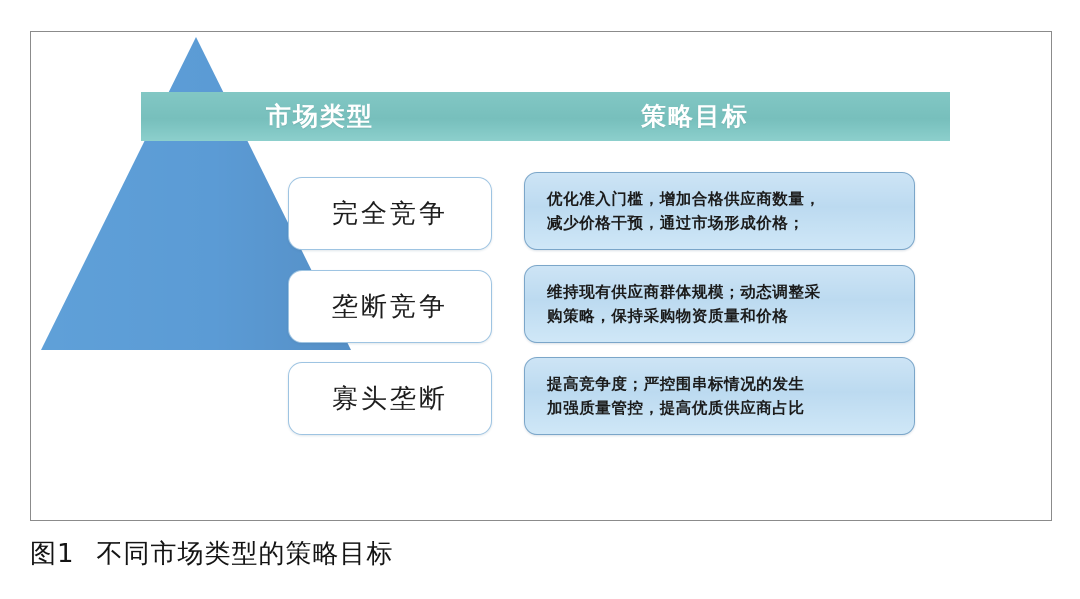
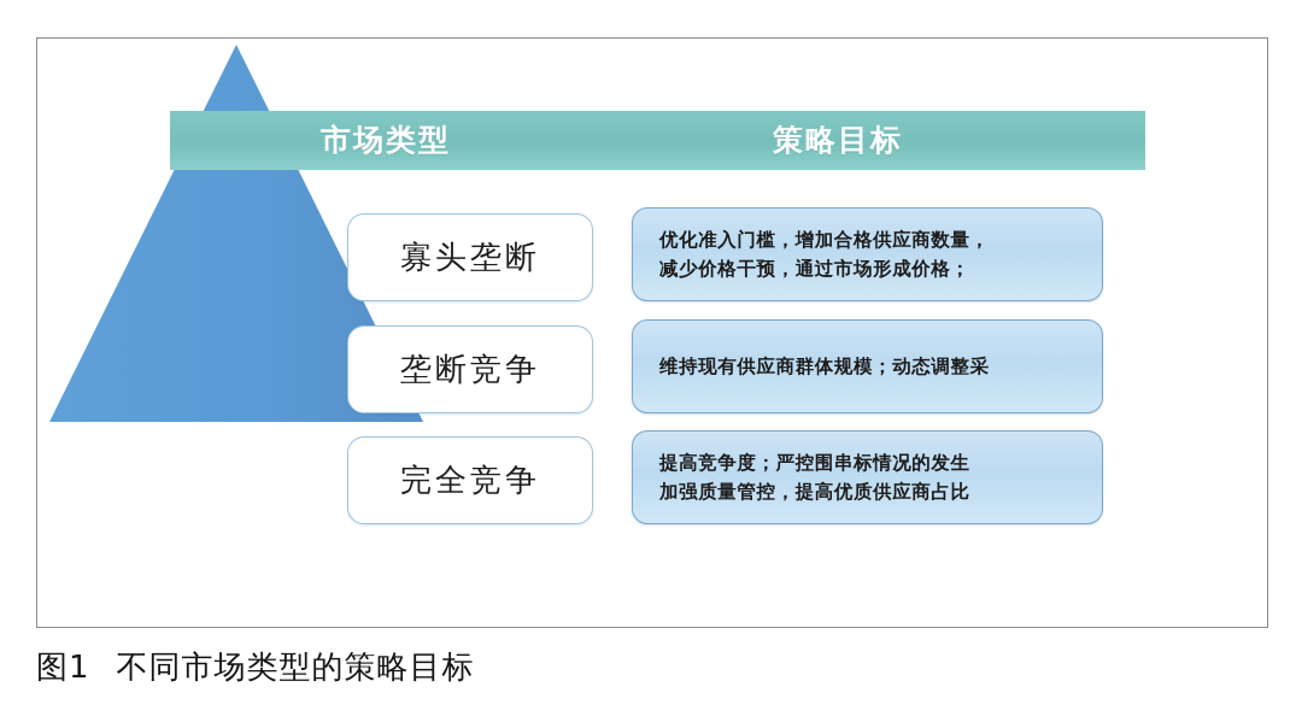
  市场类型
  策略目标
- 完全竞争
+ 寡头垄断
  垄断竞争
- 寡头垄断
+ 完全竞争
  优化准入门槛，增加合格供应商数量，
  减少价格干预，通过市场形成价格；
  维持现有供应商群体规模；动态调整采
- 购策略，保持采购物资质量和价格
  提高竞争度；严控围串标情况的发生
  加强质量管控，提高优质供应商占比
  图1 不同市场类型的策略目标
